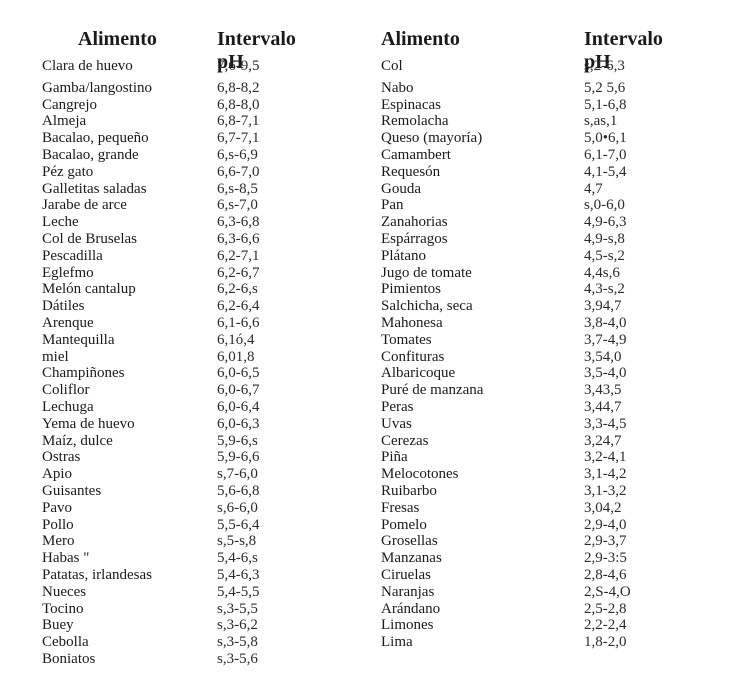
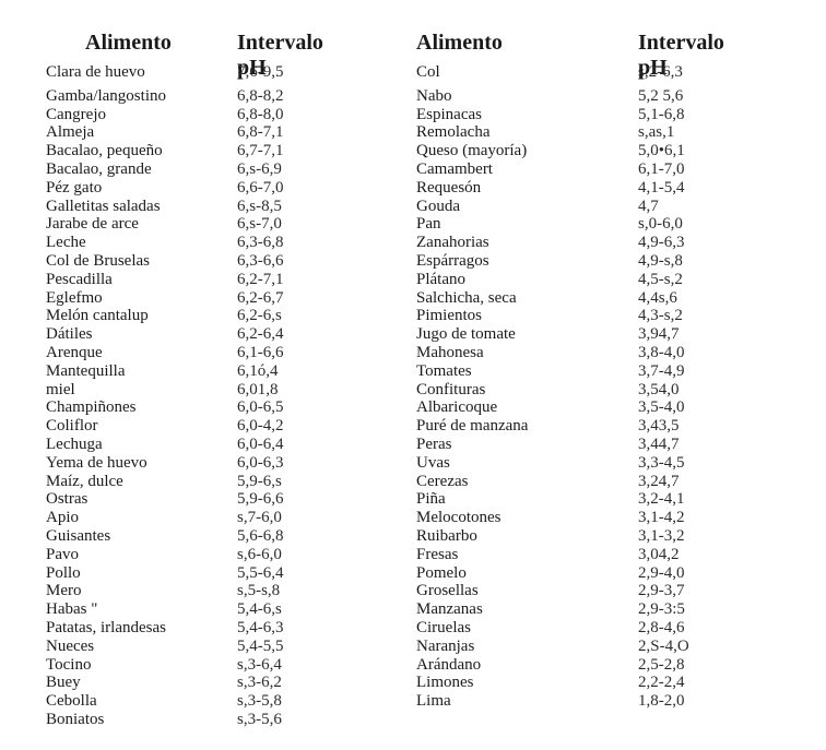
  Alimento
  Intervalo pH
  Clara de huevo
  7,6-9,5
  Gamba/langostino
  6,8-8,2
  Cangrejo
  6,8-8,0
  Almeja
  6,8-7,1
  Bacalao, pequeño
  6,7-7,1
  Bacalao, grande
  6,s-6,9
  Péz gato
  6,6-7,0
  Galletitas saladas
  6,s-8,5
  Jarabe de arce
  6,s-7,0
  Leche
  6,3-6,8
  Col de Bruselas
  6,3-6,6
  Pescadilla
  6,2-7,1
  Eglefmo
  6,2-6,7
  Melón cantalup
  6,2-6,s
  Dátiles
  6,2-6,4
  Arenque
  6,1-6,6
  Mantequilla
  6,1ó,4
  miel
  6,01,8
  Champiñones
  6,0-6,5
  Coliflor
- 6,0-6,7
+ 6,0-4,2
  Lechuga
  6,0-6,4
  Yema de huevo
  6,0-6,3
  Maíz, dulce
  5,9-6,s
  Ostras
  5,9-6,6
  Apio
  s,7-6,0
  Guisantes
  5,6-6,8
  Pavo
  s,6-6,0
  Pollo
  5,5-6,4
  Mero
  s,5-s,8
  Habas "
  5,4-6,s
  Patatas, irlandesas
  5,4-6,3
  Nueces
  5,4-5,5
  Tocino
- s,3-5,5
+ s,3-6,4
  Buey
  s,3-6,2
  Cebolla
  s,3-5,8
  Boniatos
  s,3-5,6
  Alimento
  Intervalo pH
  Col
  s,2-6,3
  Nabo
  5,2 5,6
  Espinacas
  5,1-6,8
  Remolacha
  s,as,1
  Queso (mayoría)
  5,0•6,1
  Camambert
  6,1-7,0
  Requesón
  4,1-5,4
  Gouda
  4,7
  Pan
  s,0-6,0
  Zanahorias
  4,9-6,3
  Espárragos
  4,9-s,8
  Plátano
  4,5-s,2
- Jugo de tomate
+ Salchicha, seca
  4,4s,6
  Pimientos
  4,3-s,2
- Salchicha, seca
+ Jugo de tomate
  3,94,7
  Mahonesa
  3,8-4,0
  Tomates
  3,7-4,9
  Confituras
  3,54,0
  Albaricoque
  3,5-4,0
  Puré de manzana
  3,43,5
  Peras
  3,44,7
  Uvas
  3,3-4,5
  Cerezas
  3,24,7
  Piña
  3,2-4,1
  Melocotones
  3,1-4,2
  Ruibarbo
  3,1-3,2
  Fresas
  3,04,2
  Pomelo
  2,9-4,0
  Grosellas
  2,9-3,7
  Manzanas
  2,9-3:5
  Ciruelas
  2,8-4,6
  Naranjas
  2,S-4,O
  Arándano
  2,5-2,8
  Limones
  2,2-2,4
  Lima
  1,8-2,0
